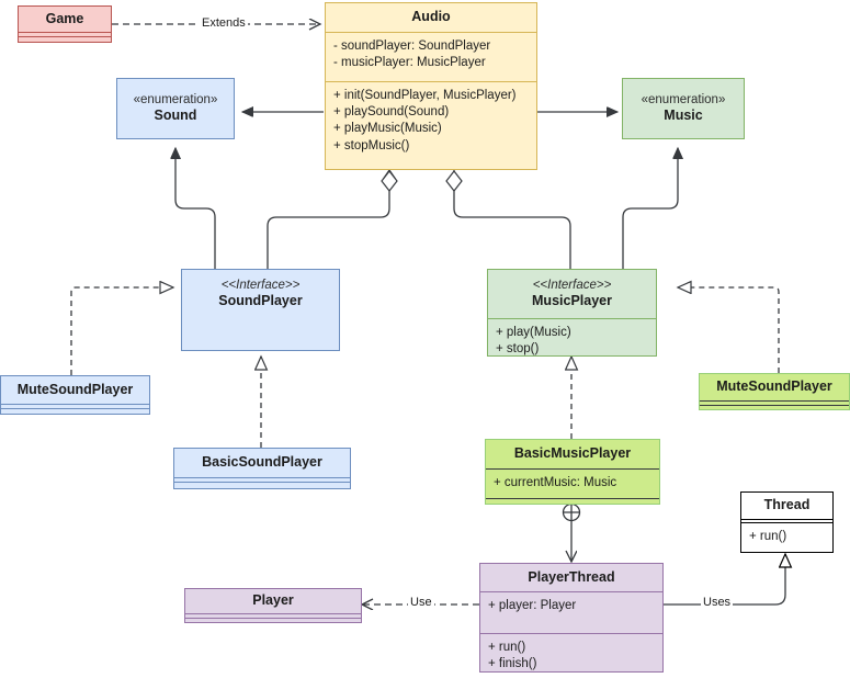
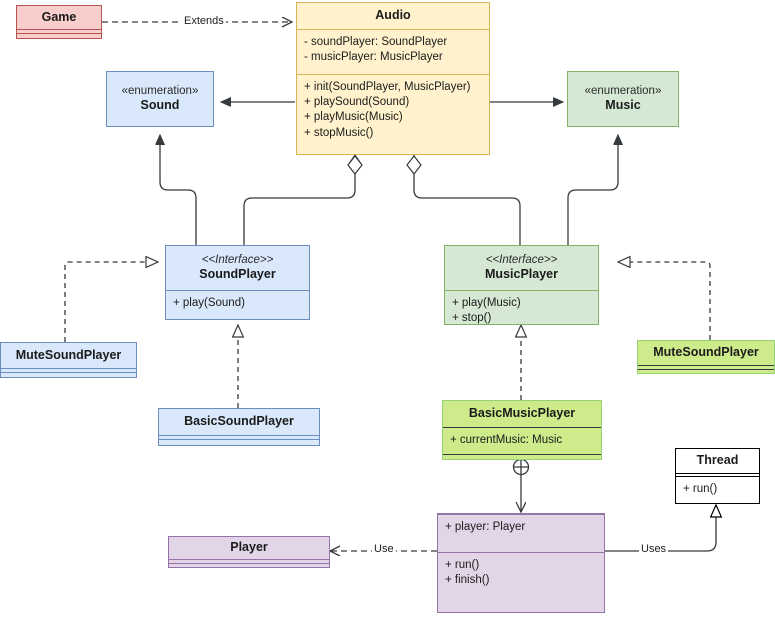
  Extends
  Use
  Uses
  Game
  Audio
  - soundPlayer: SoundPlayer
  - musicPlayer: MusicPlayer
  + init(SoundPlayer, MusicPlayer)
  + playSound(Sound)
  + playMusic(Music)
  + stopMusic()
  «enumeration»
  Sound
  «enumeration»
  Music
  <<Interface>>
  SoundPlayer
+ + play(Sound)
  <<Interface>>
  MusicPlayer
  + play(Music)
  + stop()
  MuteSoundPlayer
  BasicSoundPlayer
  MuteSoundPlayer
  BasicMusicPlayer
  + currentMusic: Music
- PlayerThread
  + player: Player
  + run()
  + finish()
  Player
  Thread
  + run()
